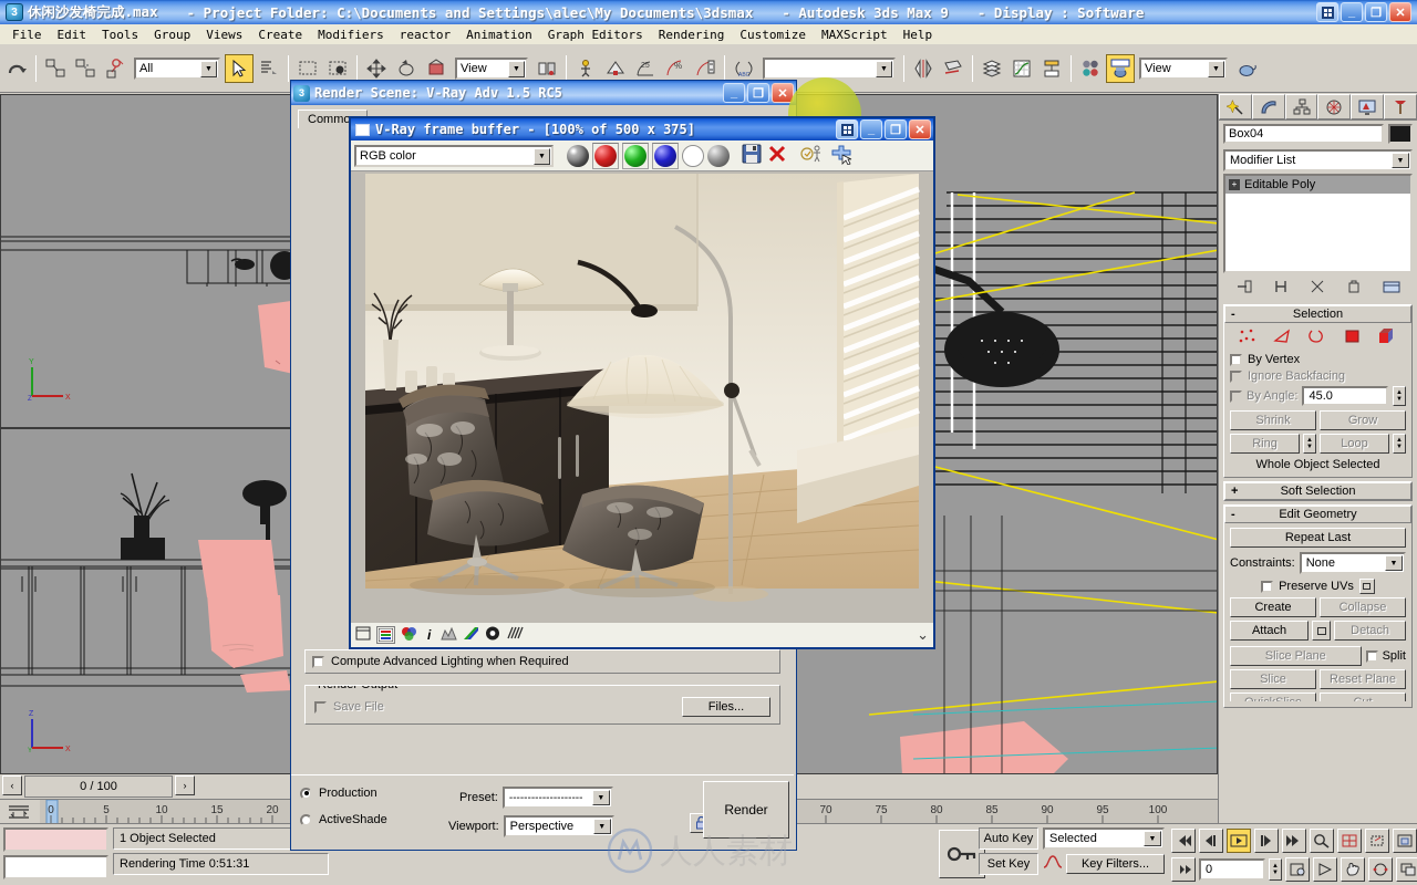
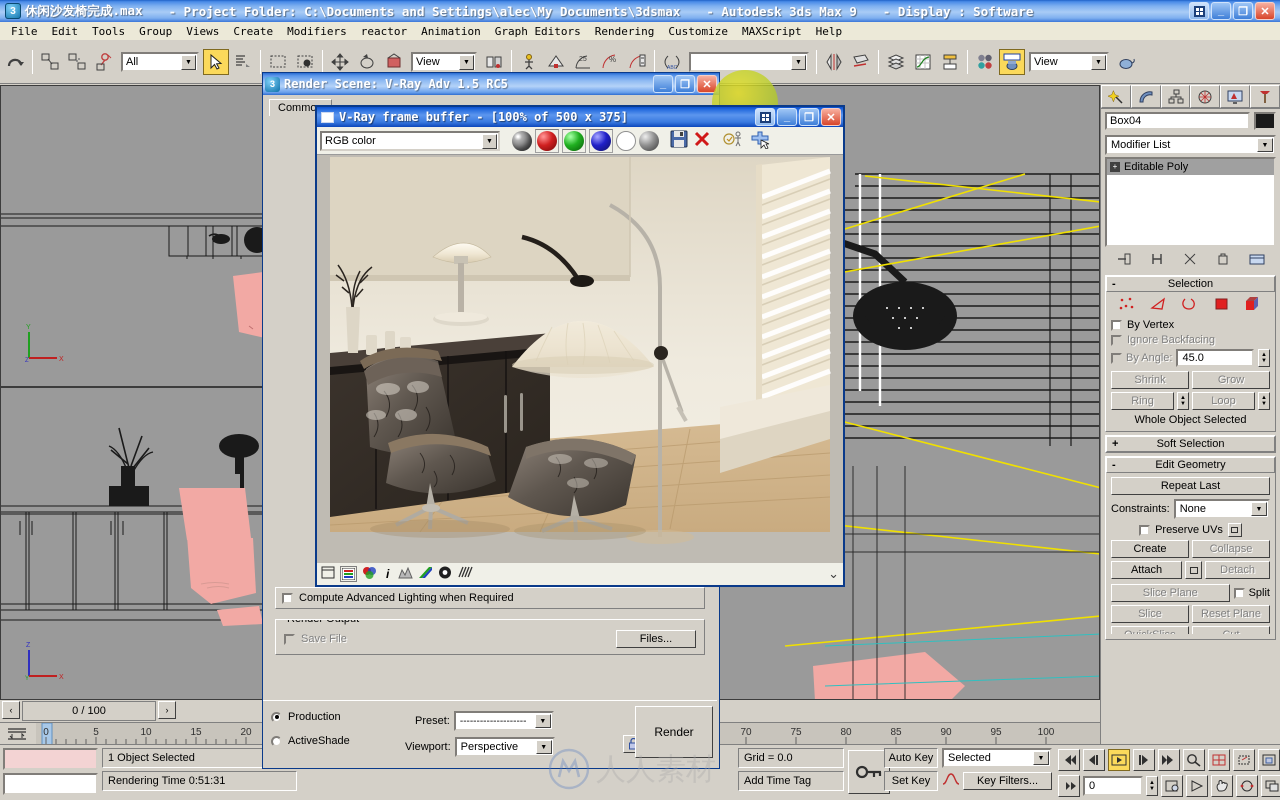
  3
  休闲沙发椅完成.max
  - Project Folder: C:\Documents and Settings\alec\My Documents\3dsmax
  - Autodesk 3ds Max 9
  - Display : Software
  _
  ❐
  ✕
  File
  Edit
  Tools
  Group
  Views
  Create
  Modifiers
  reactor
  Animation
  Graph Editors
  Rendering
  Customize
  MAXScript
  Help
  All
  View
  %
  View
  Box04
  Modifier List
  +
  Editable Poly
  -
  Selection
  By Vertex
  Ignore Backfacing
  By Angle:
  45.0
  Shrink
  Grow
  Ring
  Loop
  Whole Object Selected
  +
  Soft Selection
  -
  Edit Geometry
  Repeat Last
  Constraints:
  None
  Preserve UVs
  Create
  Collapse
  Attach
  Detach
  Slice Plane
  Split
  Slice
  Reset Plane
  ‹
  0 / 100
  ›
  0
  5
  10
  15
  20
  70
  75
  80
  85
  90
  95
  100
  1 Object Selected
  Rendering Time 0:51:31
+ Grid = 0.0
+ Add Time Tag
  Auto Key
  Set Key
  Selected
  Key Filters...
  0
  3
  Render Scene: V-Ray Adv 1.5 RC5
  _
  ❐
  ✕
  Commo
  Compute Advanced Lighting when Required
  Save File
  Files...
  Production
  ActiveShade
  Preset:
  --------------------
  Viewport:
  Perspective
  Render
  V-Ray frame buffer - [100% of 500 x 375]
  _
  ❐
  ✕
  RGB color
  i
  ⌄
  人人素材
